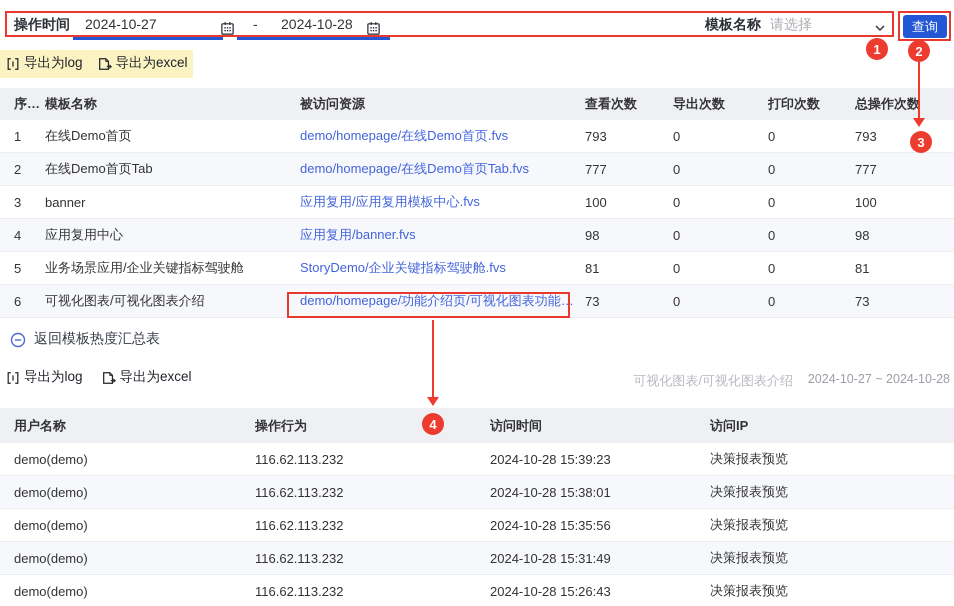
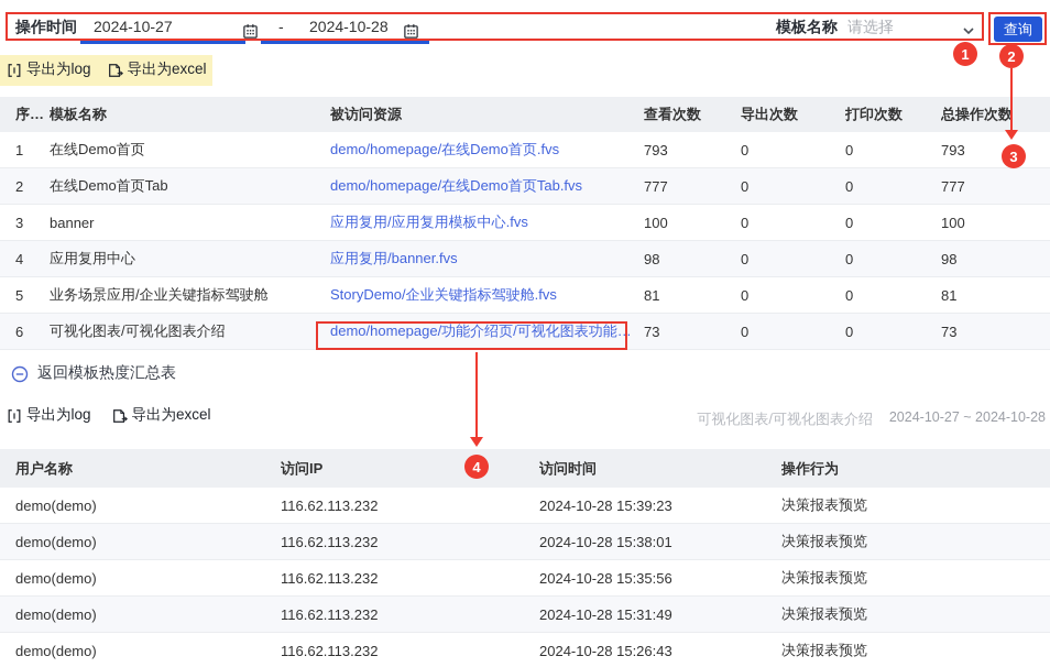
  操作时间
  2024-10-27
  -
  2024-10-28
  模板名称
  请选择
  查询
  导出为log
  导出为excel
  序号
  模板名称
  被访问资源
  查看次数
  导出次数
  打印次数
  总操作次数
  1
  在线Demo首页
  demo/homepage/在线Demo首页.fvs
  793
  0
  0
  793
  2
  在线Demo首页Tab
  demo/homepage/在线Demo首页Tab.fvs
  777
  0
  0
  777
  3
  banner
  应用复用/应用复用模板中心.fvs
  100
  0
  0
  100
  4
  应用复用中心
  应用复用/banner.fvs
  98
  0
  0
  98
  5
  业务场景应用/企业关键指标驾驶舱
  StoryDemo/企业关键指标驾驶舱.fvs
  81
  0
  0
  81
  6
  可视化图表/可视化图表介绍
  demo/homepage/功能介绍页/可视化图表功能介...
  73
  0
  0
  73
  返回模板热度汇总表
  导出为log
  导出为excel
  可视化图表/可视化图表介绍
  2024-10-27 ~ 2024-10-28
  用户名称
- 操作行为
+ 访问IP
  访问时间
- 访问IP
+ 操作行为
  demo(demo)
  116.62.113.232
  2024-10-28 15:39:23
  决策报表预览
  demo(demo)
  116.62.113.232
  2024-10-28 15:38:01
  决策报表预览
  demo(demo)
  116.62.113.232
  2024-10-28 15:35:56
  决策报表预览
  demo(demo)
  116.62.113.232
  2024-10-28 15:31:49
  决策报表预览
  demo(demo)
  116.62.113.232
  2024-10-28 15:26:43
  决策报表预览
  1
  2
  3
  4
